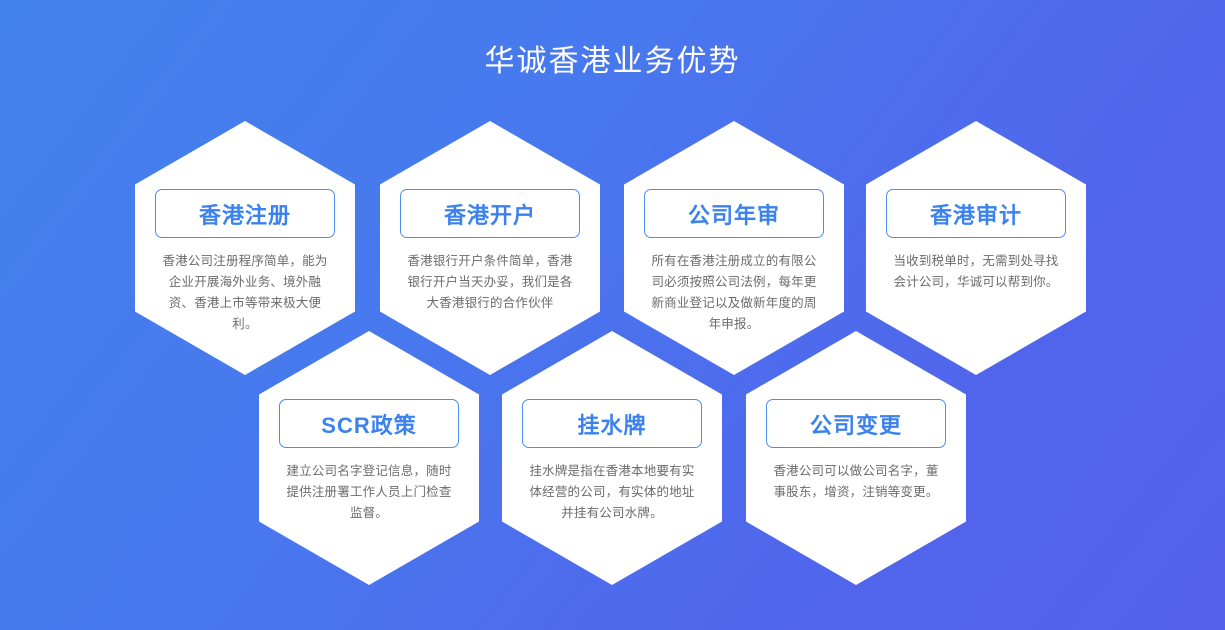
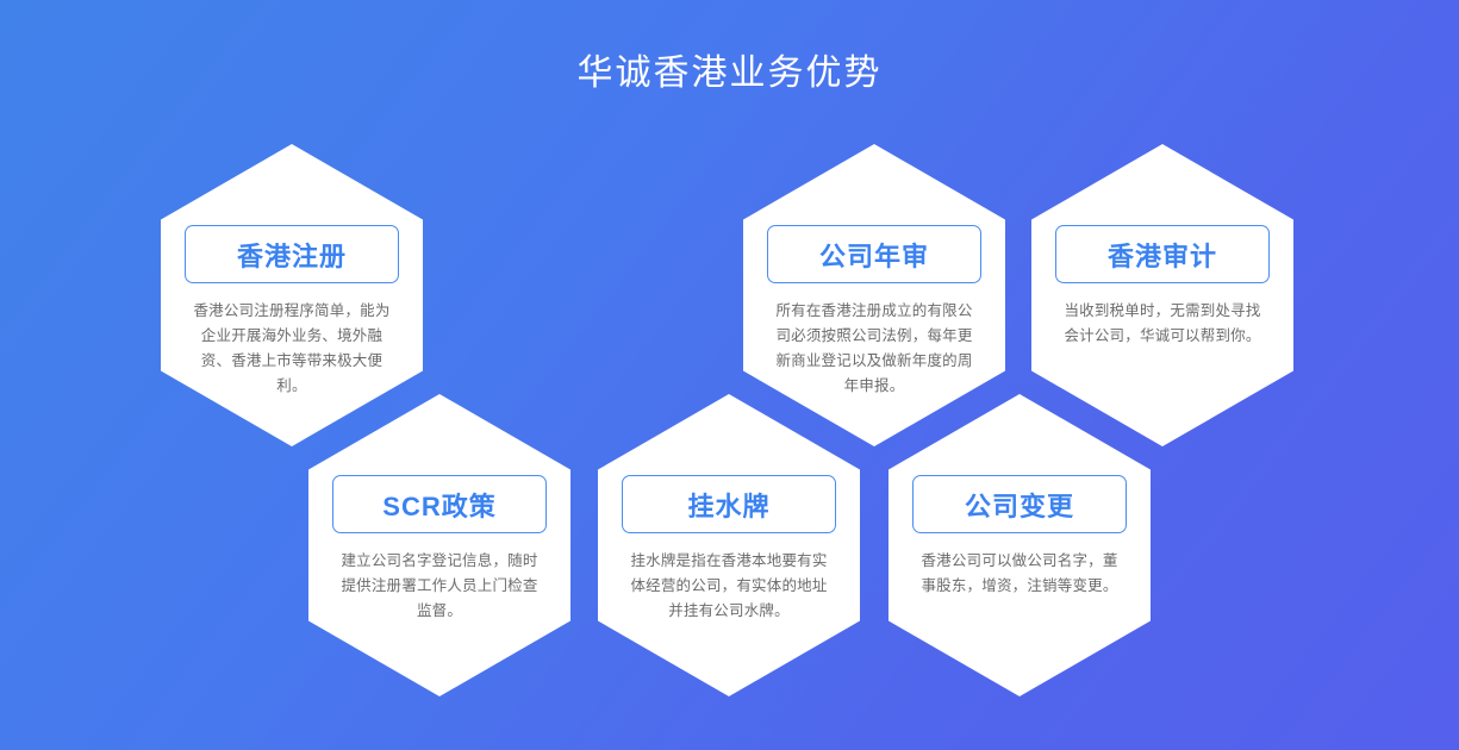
  华诚香港业务优势
  香港注册
  香港公司注册程序简单，能为企业开展海外业务、境外融资、香港上市等带来极大便利。
- 香港开户
- 香港银行开户条件简单，香港银行开户当天办妥，我们是各大香港银行的合作伙伴
  公司年审
  所有在香港注册成立的有限公司必须按照公司法例，每年更新商业登记以及做新年度的周年申报。
  香港审计
  当收到税单时，无需到处寻找会计公司，华诚可以帮到你。
  SCR政策
  建立公司名字登记信息，随时提供注册署工作人员上门检查监督。
  挂水牌
  挂水牌是指在香港本地要有实体经营的公司，有实体的地址并挂有公司水牌。
  公司变更
  香港公司可以做公司名字，董事股东，增资，注销等变更。
